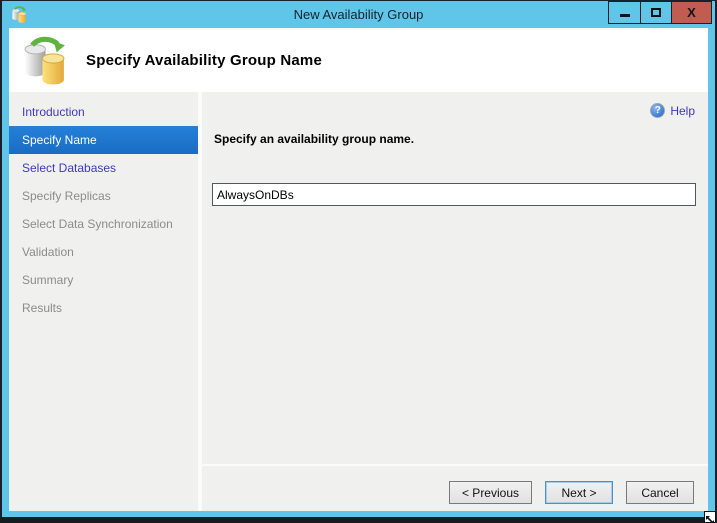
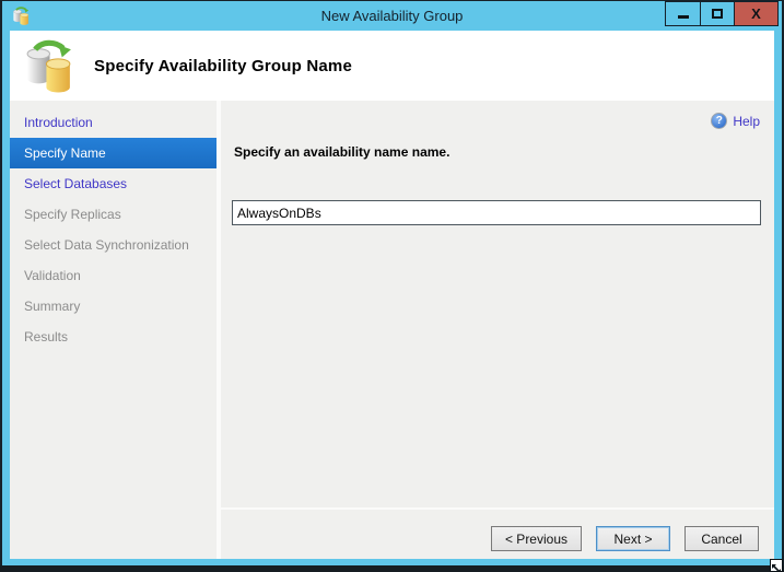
  New Availability Group
  X
  Specify Availability Group Name
  Introduction
  Specify Name
  Select Databases
  Specify Replicas
  Select Data Synchronization
  Validation
  Summary
  Results
  ?
  Help
- Specify an availability group name.
+ Specify an availability name name.
  AlwaysOnDBs
  < Previous
  Next >
  Cancel
